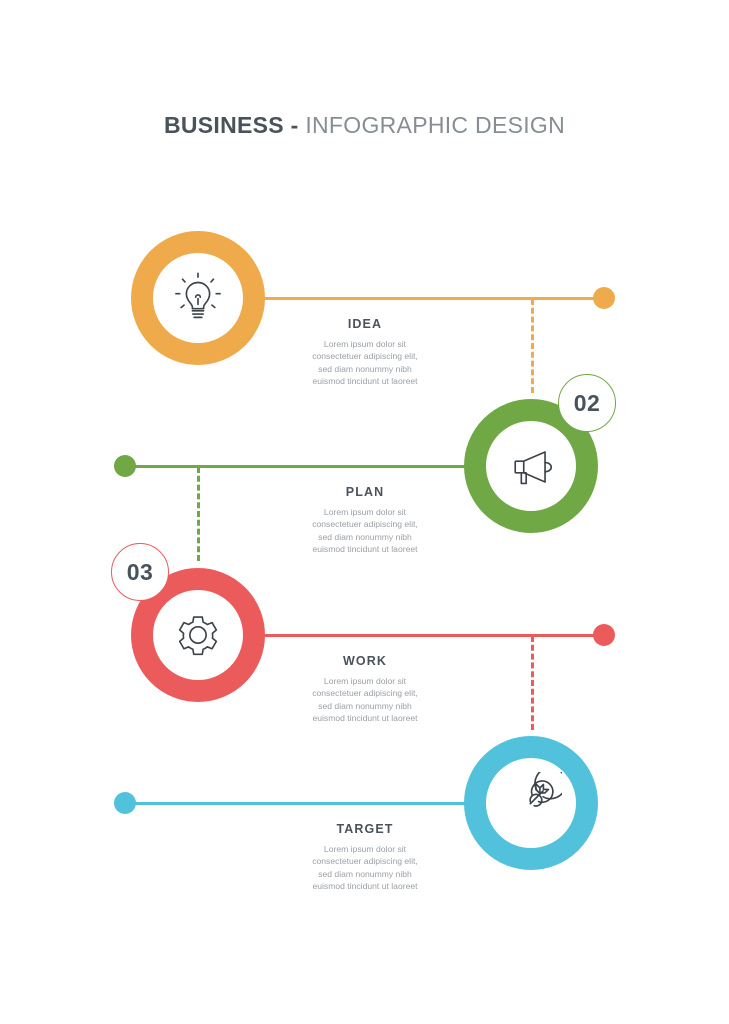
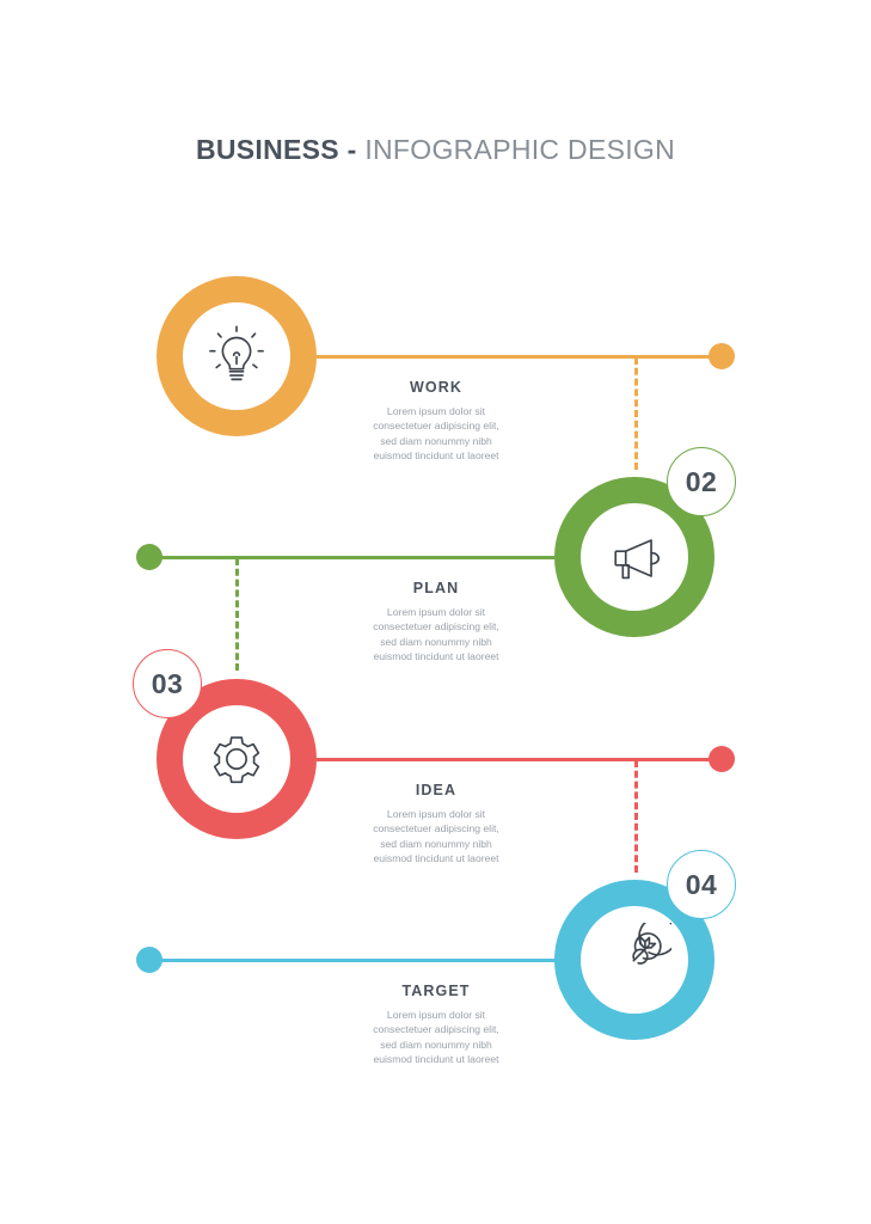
  BUSINESS - INFOGRAPHIC DESIGN
- IDEA
+ WORK
  Lorem ipsum dolor sit
  consectetuer adipiscing elit,
  sed diam nonummy nibh
  euismod tincidunt ut laoreet
  02
  PLAN
  Lorem ipsum dolor sit
  consectetuer adipiscing elit,
  sed diam nonummy nibh
  euismod tincidunt ut laoreet
  03
- WORK
+ IDEA
  Lorem ipsum dolor sit
  consectetuer adipiscing elit,
  sed diam nonummy nibh
  euismod tincidunt ut laoreet
+ 04
  TARGET
  Lorem ipsum dolor sit
  consectetuer adipiscing elit,
  sed diam nonummy nibh
  euismod tincidunt ut laoreet
